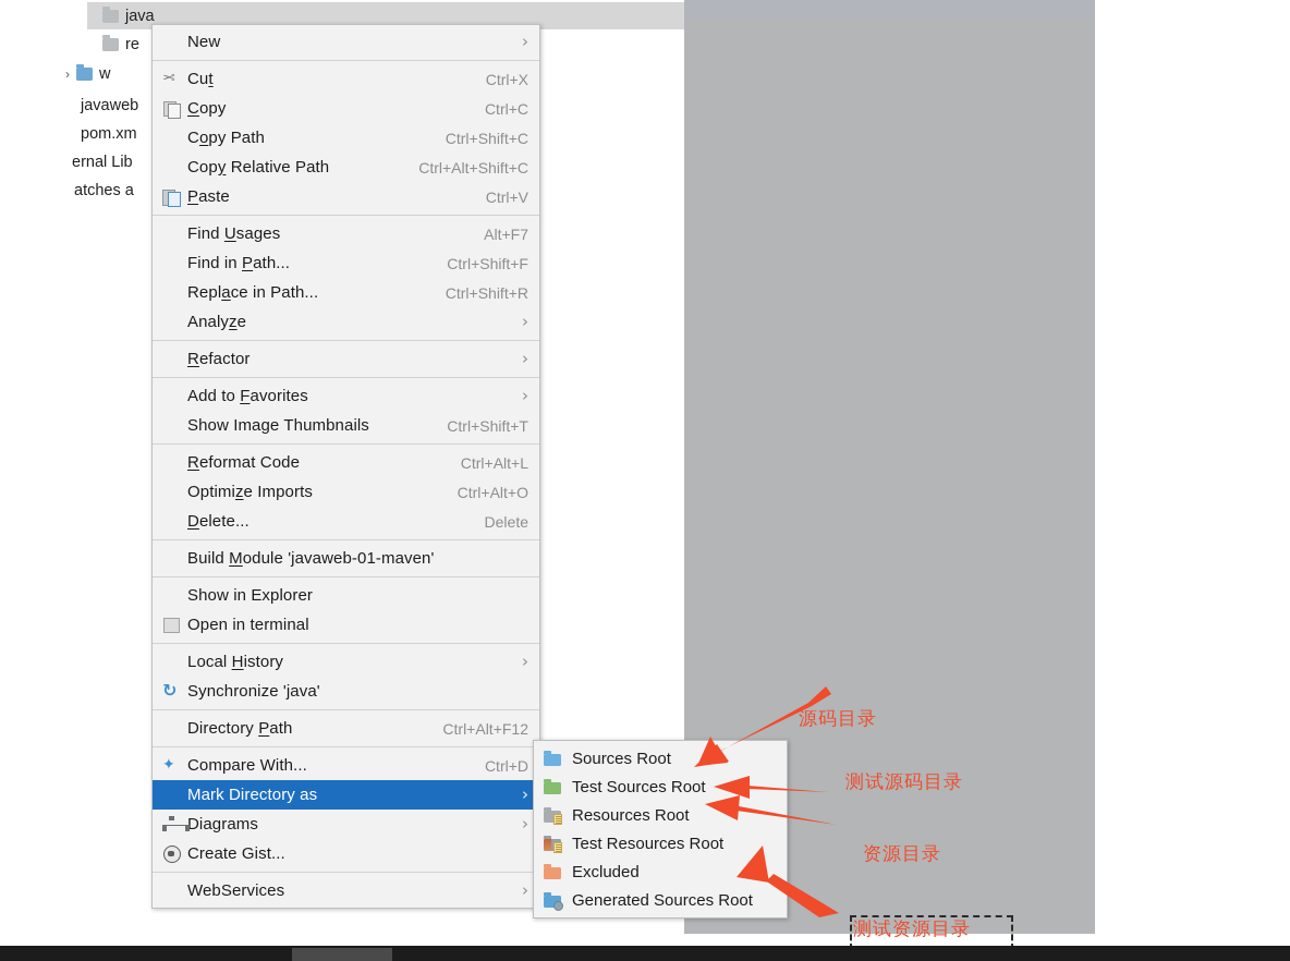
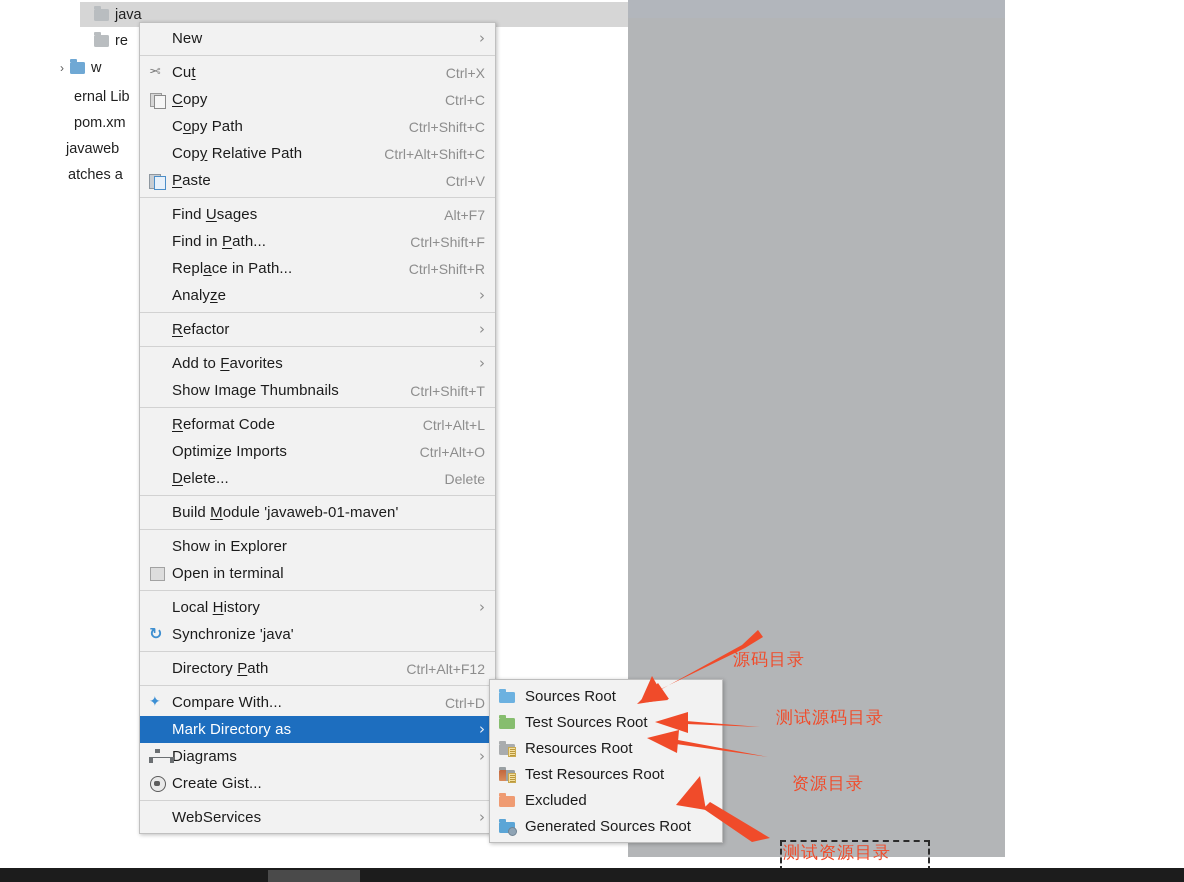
  java
  re
  ›
  w
- javaweb
+ ernal Lib
  pom.xm
- ernal Lib
+ javaweb
  atches a
  New
  ›
  Cut
  Ctrl+X
  Copy
  Ctrl+C
  Copy Path
  Ctrl+Shift+C
  Copy Relative Path
  Ctrl+Alt+Shift+C
  Paste
  Ctrl+V
  Find Usages
  Alt+F7
  Find in Path...
  Ctrl+Shift+F
  Replace in Path...
  Ctrl+Shift+R
  Analyze
  ›
  Refactor
  ›
  Add to Favorites
  ›
  Show Image Thumbnails
  Ctrl+Shift+T
  Reformat Code
  Ctrl+Alt+L
  Optimize Imports
  Ctrl+Alt+O
  Delete...
  Delete
  Build Module 'javaweb-01-maven'
  Show in Explorer
  Open in terminal
  Local History
  ›
  Synchronize 'java'
  Directory Path
  Ctrl+Alt+F12
  Compare With...
  Ctrl+D
  Mark Directory as
  ›
  Diagrams
  ›
  Create Gist...
  WebServices
  ›
  Sources Root
  Test Sources Root
  Resources Root
  Test Resources Root
  Excluded
  Generated Sources Root
  源码目录
  测试源码目录
  资源目录
  测试资源目录
